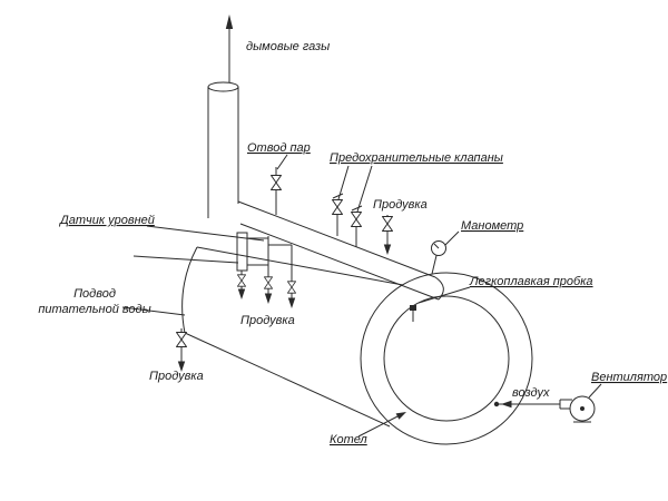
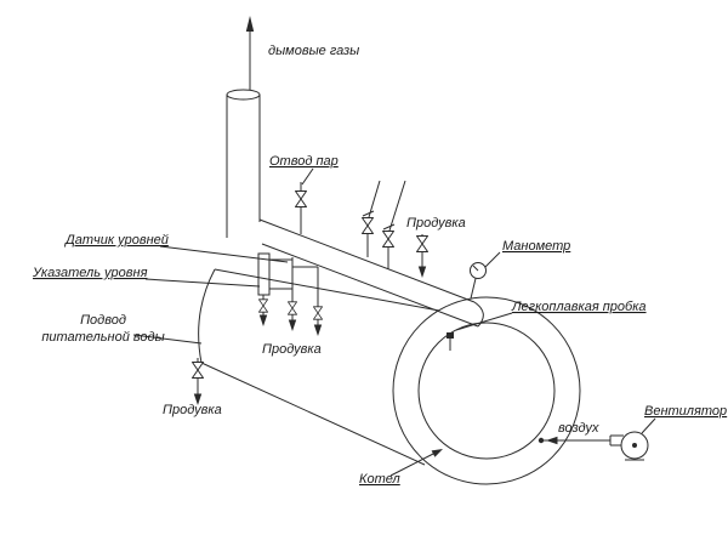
  дымовые газы
  Отвод пар
- Предохранительные клапаны
  Продувка
  Манометр
  Датчик уровней
+ Указатель уровня
  Подвод
  питательной воды
  Продувка
  Продувка
  Легкоплавкая пробка
  воздух
  Вентилятор
  Котел
